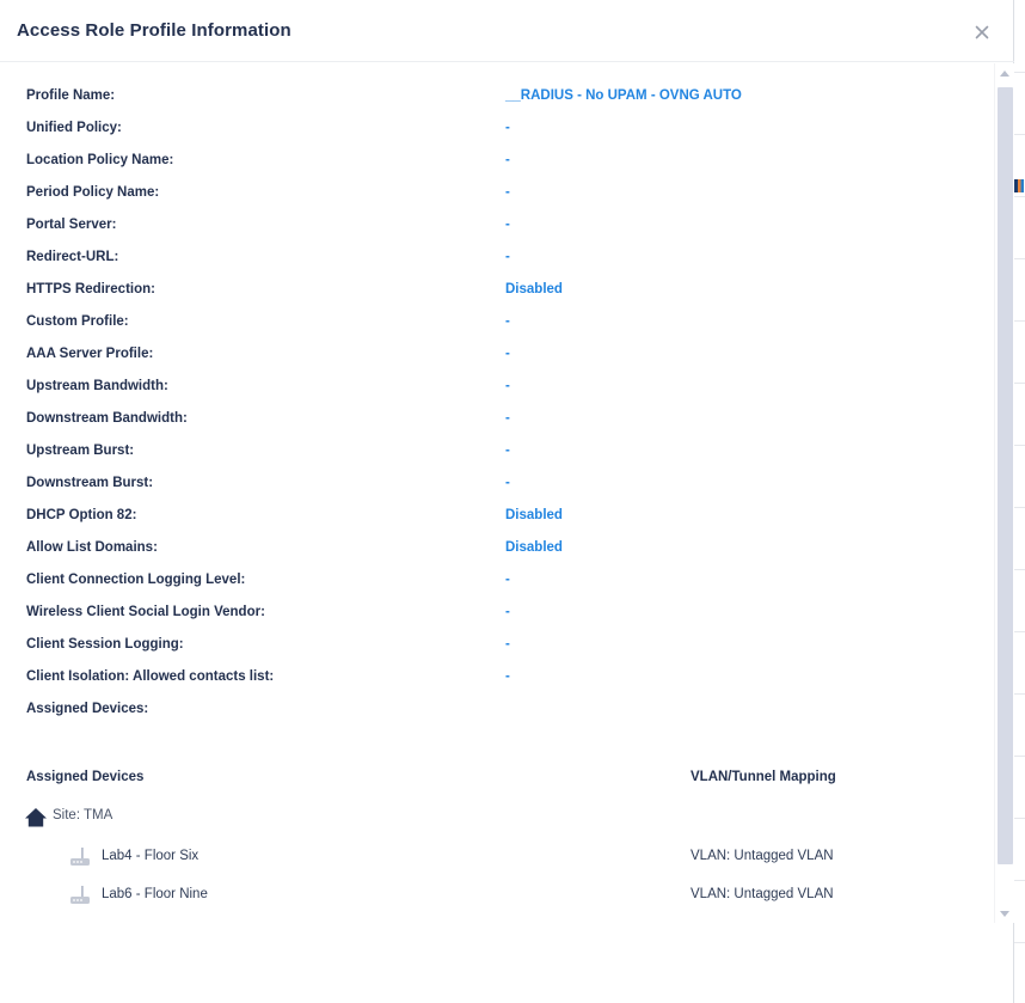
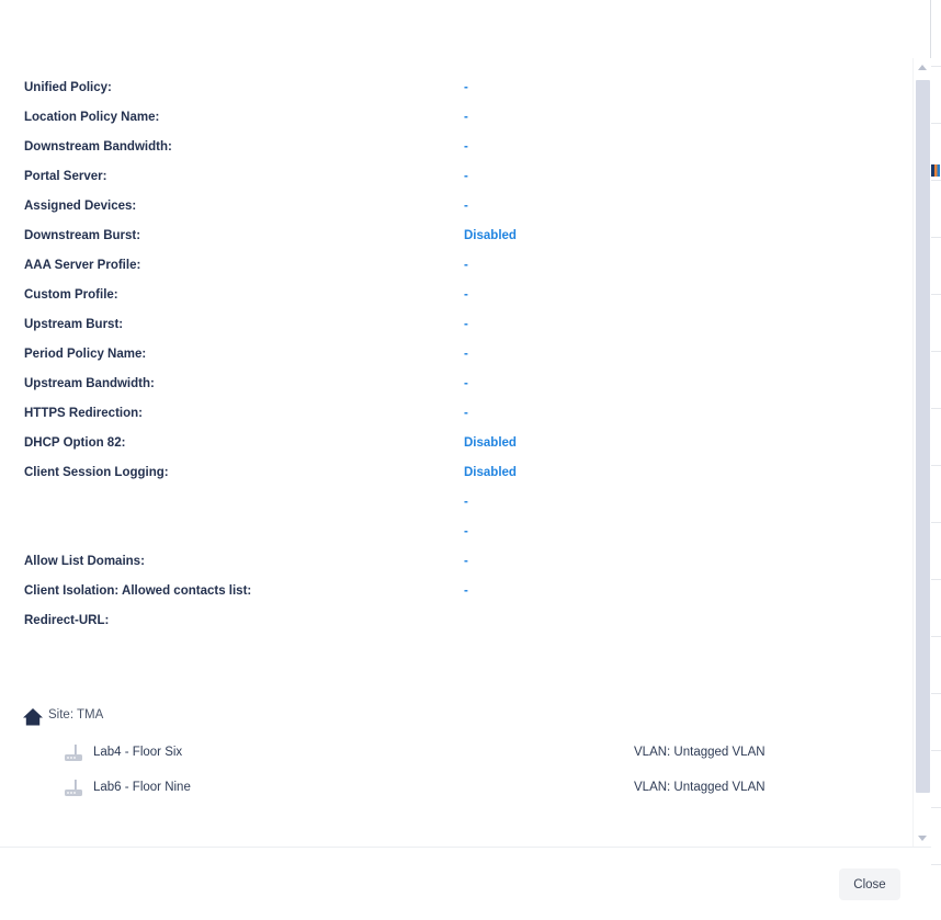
- Access Role Profile Information
- Profile Name:
- __RADIUS - No UPAM - OVNG AUTO
  Unified Policy:
  -
  Location Policy Name:
  -
- Period Policy Name:
+ Downstream Bandwidth:
  -
  Portal Server:
  -
- Redirect-URL:
+ Assigned Devices:
  -
- HTTPS Redirection:
+ Downstream Burst:
  Disabled
- Custom Profile:
+ AAA Server Profile:
  -
- AAA Server Profile:
+ Custom Profile:
  -
- Upstream Bandwidth:
+ Upstream Burst:
  -
- Downstream Bandwidth:
+ Period Policy Name:
  -
- Upstream Burst:
+ Upstream Bandwidth:
  -
- Downstream Burst:
+ HTTPS Redirection:
  -
  DHCP Option 82:
  Disabled
- Allow List Domains:
+ Client Session Logging:
  Disabled
- Client Connection Logging Level:
  -
- Wireless Client Social Login Vendor:
  -
- Client Session Logging:
+ Allow List Domains:
  -
  Client Isolation: Allowed contacts list:
  -
- Assigned Devices:
+ Redirect-URL:
- Assigned Devices
- VLAN/Tunnel Mapping
  Site: TMA
  Lab4 - Floor Six
  VLAN: Untagged VLAN
  Lab6 - Floor Nine
  VLAN: Untagged VLAN
+ Close
